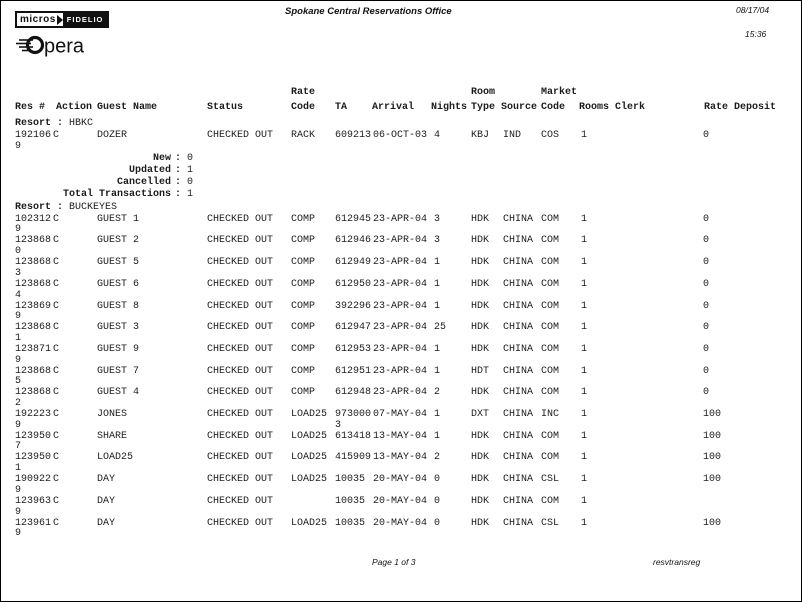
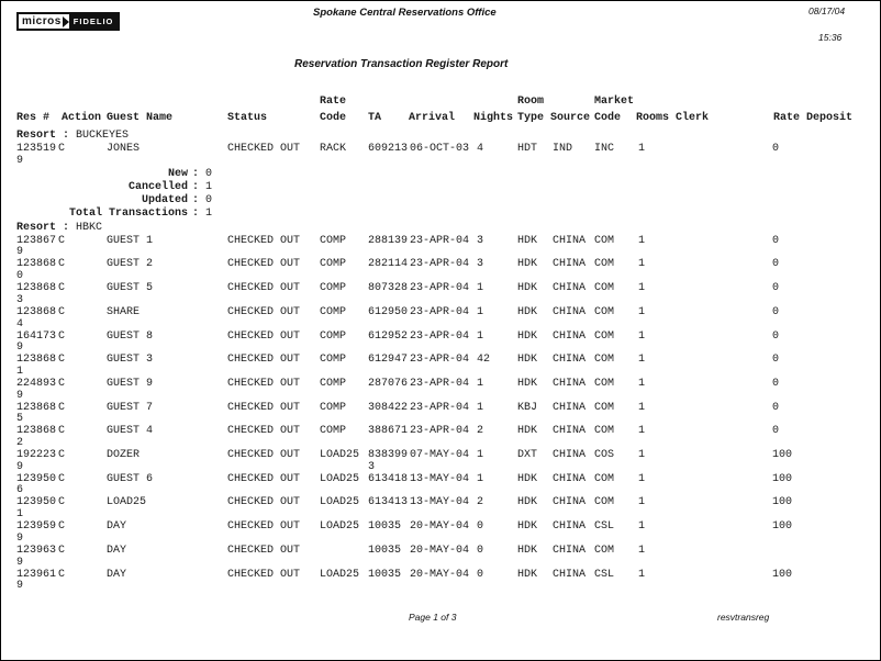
  micros
  FIDELIO
- pera
  Spokane Central Reservations Office
+ Reservation Transaction Register Report
  08/17/04
  15:36
  Rate
  Room
  Market
  Res #
  Action
  Guest Name
  Status
  Code
  TA
  Arrival
  Nights
  Type
  Source
  Code
  Rooms
  Clerk
  Rate
  Deposit
  Resort :
- HBKC
+ BUCKEYES
- 192106
+ 123519
  C
- DOZER
+ JONES
  CHECKED OUT
  RACK
  609213
  06-OCT-03
  4
- KBJ
+ HDT
  IND
- COS
+ INC
  1
  0
  9
  New
  :
  0
- Updated
+ Cancelled
  :
  1
- Cancelled
+ Updated
  :
  0
  Total Transactions
  :
  1
  Resort :
- BUCKEYES
+ HBKC
- 102312
+ 123867
  C
  GUEST 1
  CHECKED OUT
  COMP
- 612945
+ 288139
  23-APR-04
  3
  HDK
  CHINA
  COM
  1
  0
  9
  123868
  C
  GUEST 2
  CHECKED OUT
  COMP
- 612946
+ 282114
  23-APR-04
  3
  HDK
  CHINA
  COM
  1
  0
  0
  123868
  C
  GUEST 5
  CHECKED OUT
  COMP
- 612949
+ 807328
  23-APR-04
  1
  HDK
  CHINA
  COM
  1
  0
  3
  123868
  C
- GUEST 6
+ SHARE
  CHECKED OUT
  COMP
  612950
  23-APR-04
  1
  HDK
  CHINA
  COM
  1
  0
  4
- 123869
+ 164173
  C
  GUEST 8
  CHECKED OUT
  COMP
- 392296
+ 612952
  23-APR-04
  1
  HDK
  CHINA
  COM
  1
  0
  9
  123868
  C
  GUEST 3
  CHECKED OUT
  COMP
  612947
  23-APR-04
- 25
+ 42
  HDK
  CHINA
  COM
  1
  0
  1
- 123871
+ 224893
  C
  GUEST 9
  CHECKED OUT
  COMP
- 612953
+ 287076
  23-APR-04
  1
  HDK
  CHINA
  COM
  1
  0
  9
  123868
  C
  GUEST 7
  CHECKED OUT
  COMP
- 612951
+ 308422
  23-APR-04
  1
- HDT
+ KBJ
  CHINA
  COM
  1
  0
  5
  123868
  C
  GUEST 4
  CHECKED OUT
  COMP
- 612948
+ 388671
  23-APR-04
  2
  HDK
  CHINA
  COM
  1
  0
  2
  192223
  C
- JONES
+ DOZER
  CHECKED OUT
  LOAD25
- 973000
+ 838399
  07-MAY-04
  1
  DXT
  CHINA
- INC
+ COS
  1
  100
  9
  3
  123950
  C
- SHARE
+ GUEST 6
  CHECKED OUT
  LOAD25
  613418
  13-MAY-04
  1
  HDK
  CHINA
  COM
  1
  100
- 7
+ 6
  123950
  C
  LOAD25
  CHECKED OUT
  LOAD25
- 415909
+ 613413
  13-MAY-04
  2
  HDK
  CHINA
  COM
  1
  100
  1
- 190922
+ 123959
  C
  DAY
  CHECKED OUT
  LOAD25
  10035
  20-MAY-04
  0
  HDK
  CHINA
  CSL
  1
  100
  9
  123963
  C
  DAY
  CHECKED OUT
  10035
  20-MAY-04
  0
  HDK
  CHINA
  COM
  1
  9
  123961
  C
  DAY
  CHECKED OUT
  LOAD25
  10035
  20-MAY-04
  0
  HDK
  CHINA
  CSL
  1
  100
  9
  Page 1 of 3
  resvtransreg
